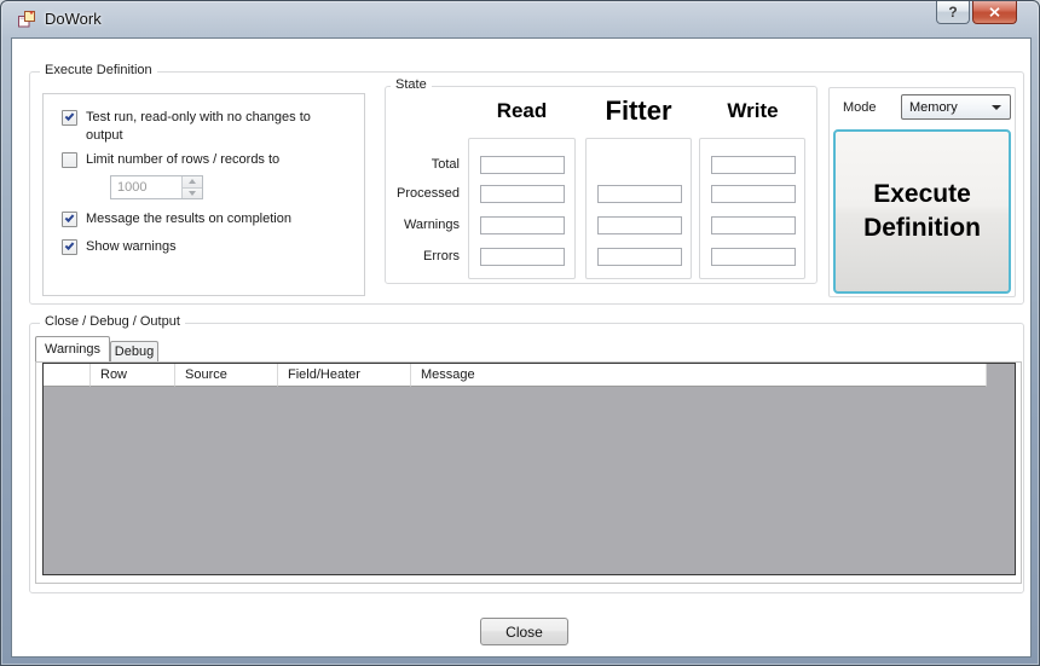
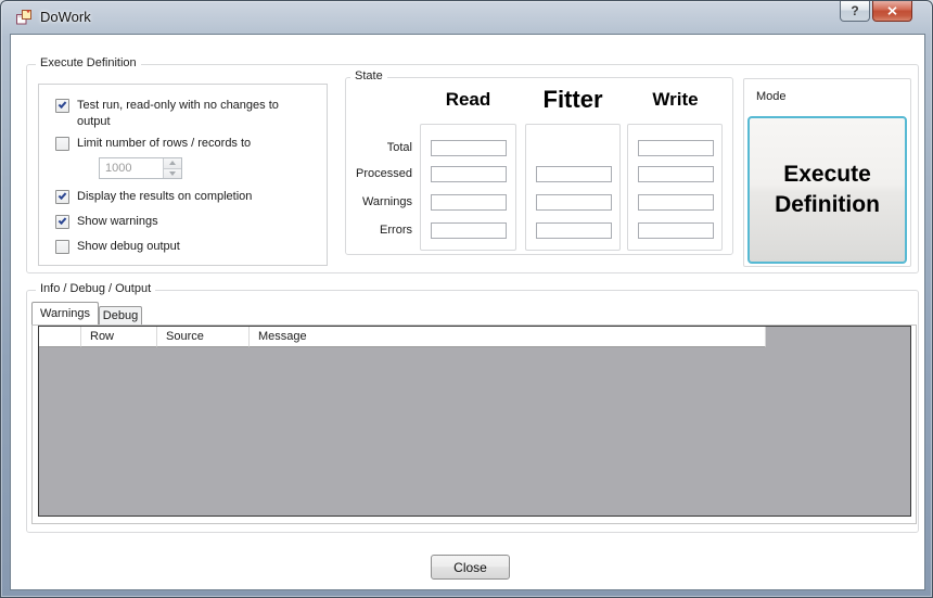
  DoWork
  ?
  Execute Definition
  Test run, read-only with no changes to output
  Limit number of rows / records to
  1000
- Message the results on completion
+ Display the results on completion
  Show warnings
+ Show debug output
  State
  Read
  Fitter
  Write
  Total
  Processed
  Warnings
  Errors
  Mode
- Memory
  Execute Definition
- Close / Debug / Output
+ Info / Debug / Output
  Warnings
  Debug
  Row
  Source
- Field/Heater
  Message
  Close
